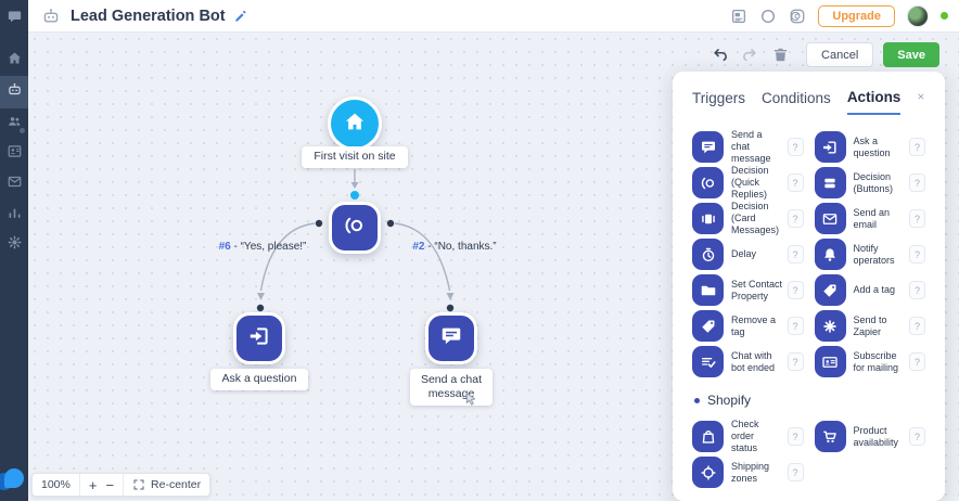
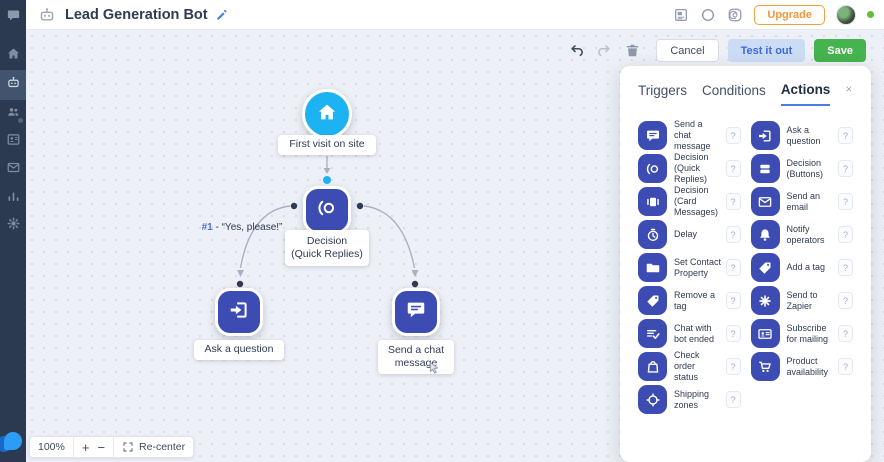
  Lead Generation Bot
  Upgrade
  First visit on site
+ Decision
+ (Quick Replies)
- #6 - “Yes, please!”
+ #1 - “Yes, please!”
- #2 - “No, thanks.”
  Ask a question
  Send a chat
  message
  Cancel
+ Test it out
  Save
  100%
  +
  −
  Re-center
  Triggers
  Conditions
  Actions
  Send a chat message
  ?
  Ask a question
  ?
  Decision (Quick Replies)
  ?
  Decision (Buttons)
  ?
  Decision (Card Messages)
  ?
  Send an email
  ?
  Delay
  ?
  Notify operators
  ?
  Set Contact Property
  ?
  Add a tag
  ?
  Remove a tag
  ?
  Send to Zapier
  ?
  Chat with bot ended
  ?
  Subscribe for mailing
  ?
- Shopify
  Check order status
  ?
  Product availability
  ?
  Shipping zones
  ?
